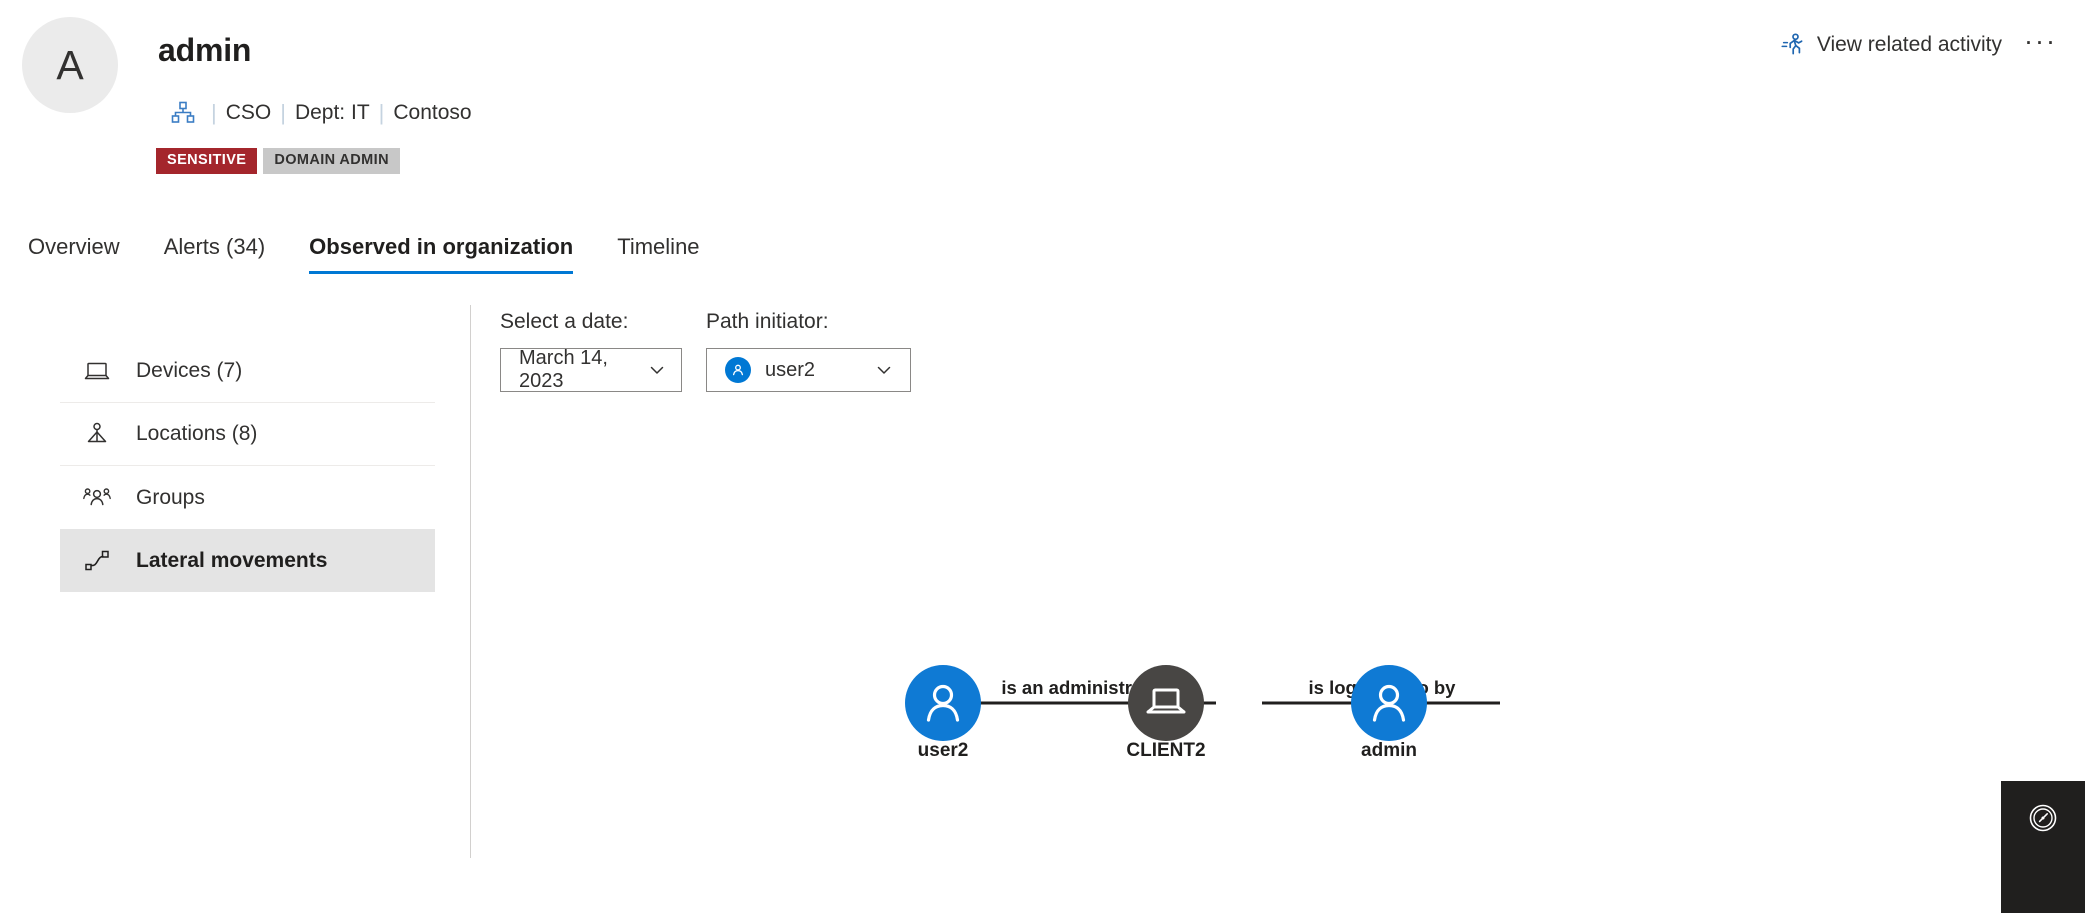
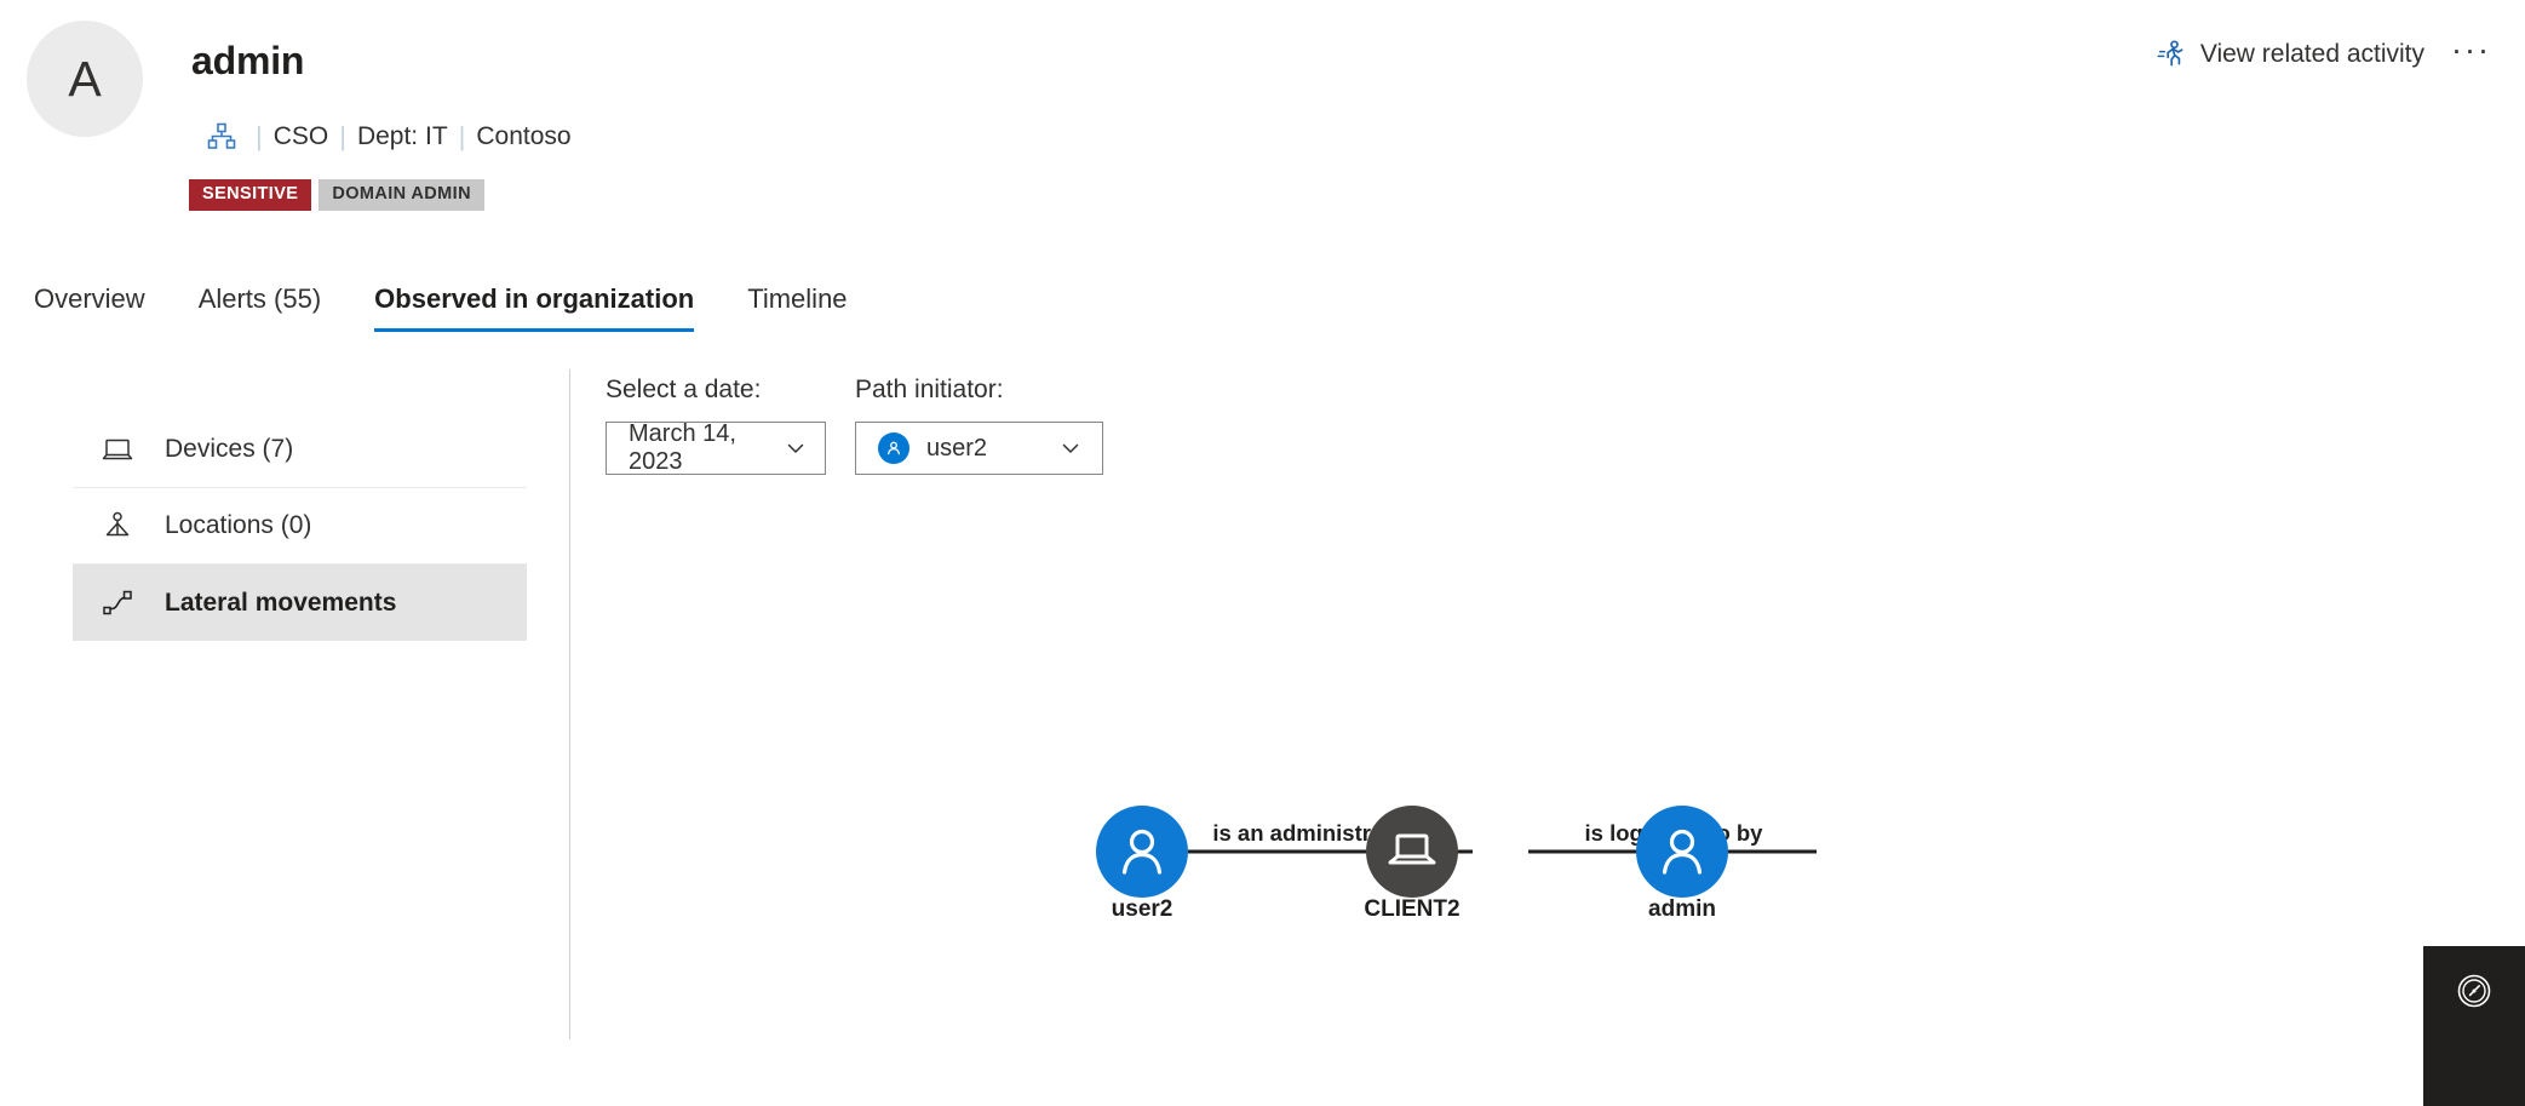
  A
  admin
  |
  CSO
  |
  Dept: IT
  |
  Contoso
  SENSITIVE
  DOMAIN ADMIN
  View related activity
  ···
  Overview
- Alerts (34)
+ Alerts (55)
  Observed in organization
  Timeline
  Devices (7)
- Locations (8)
+ Locations (0)
- Groups
  Lateral movements
  Select a date:
  March 14, 2023
  Path initiator:
  user2
  user2
  CLIENT2
  admin
